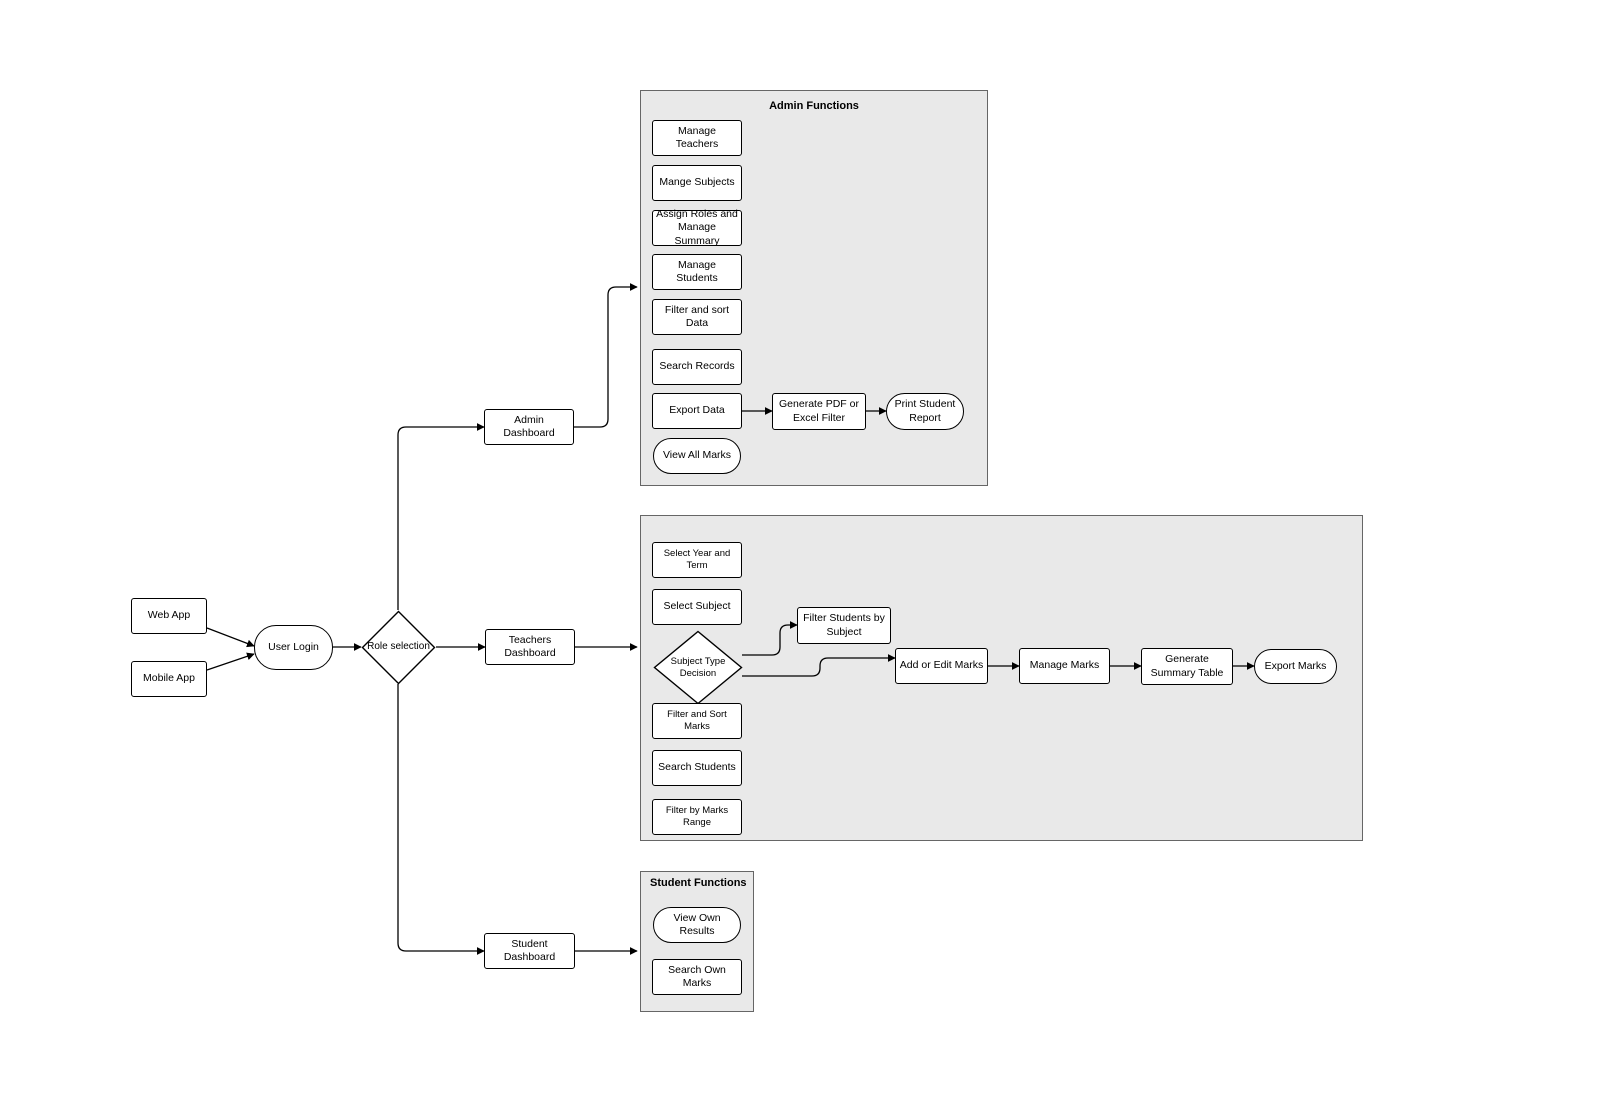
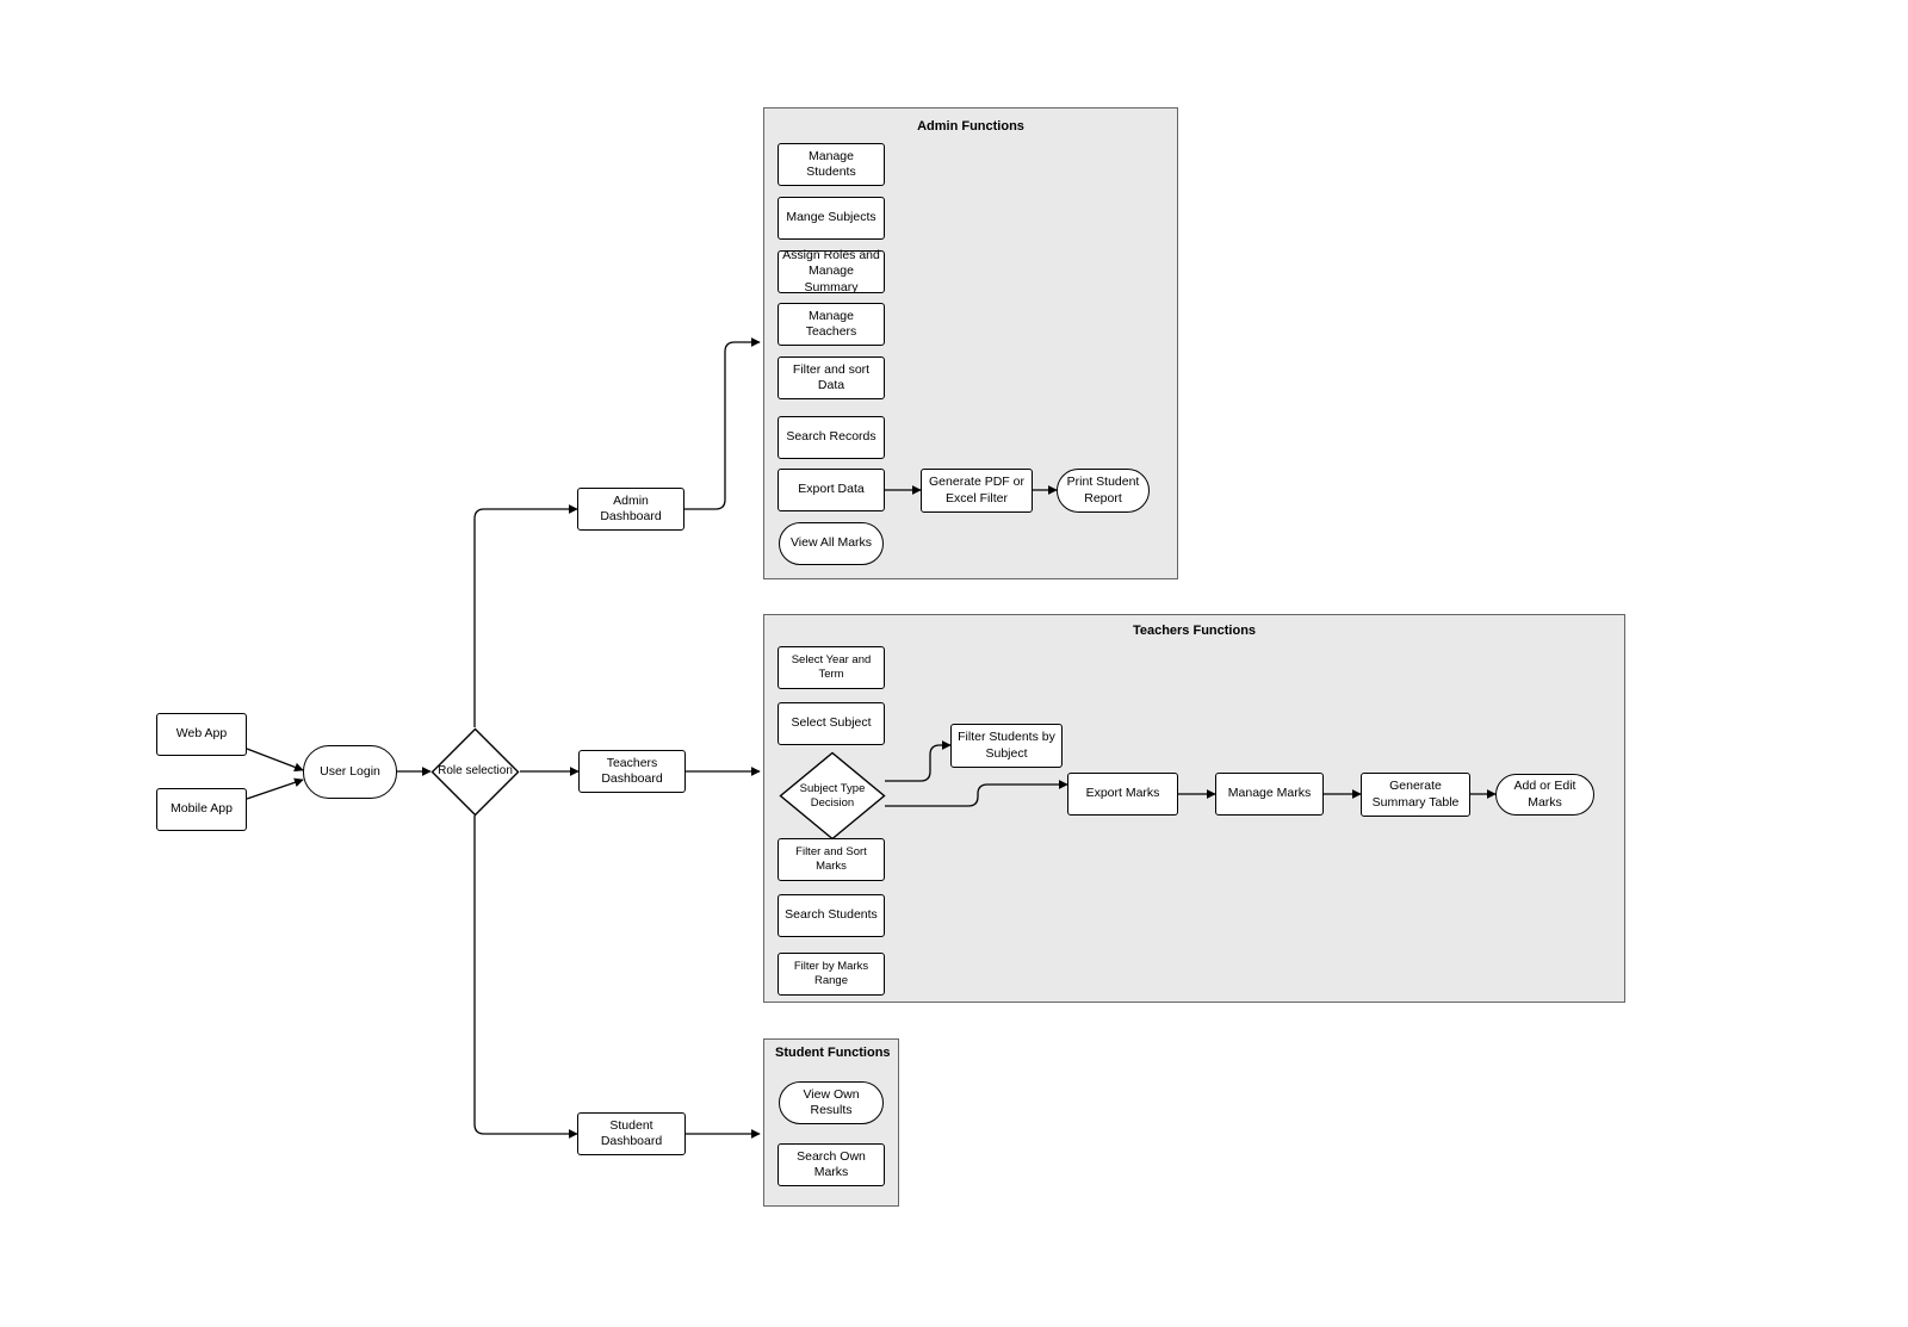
  Admin Functions
+ Teachers Functions
  Student Functions
  Web App
  Mobile App
  User Login
  Role selection
  Admin Dashboard
  Teachers Dashboard
  Student Dashboard
- Manage Teachers
+ Manage Students
  Mange Subjects
  Assign Roles and Manage Summary
- Manage Students
+ Manage Teachers
  Filter and sort Data
  Search Records
  Export Data
  View All Marks
  Generate PDF or Excel Filter
  Print Student Report
  Select Year and Term
  Select Subject
  Subject Type Decision
  Filter and Sort Marks
  Search Students
  Filter by Marks Range
  Filter Students by Subject
- Add or Edit Marks
+ Export Marks
  Manage Marks
  Generate Summary Table
- Export Marks
+ Add or Edit Marks
  View Own Results
  Search Own Marks
